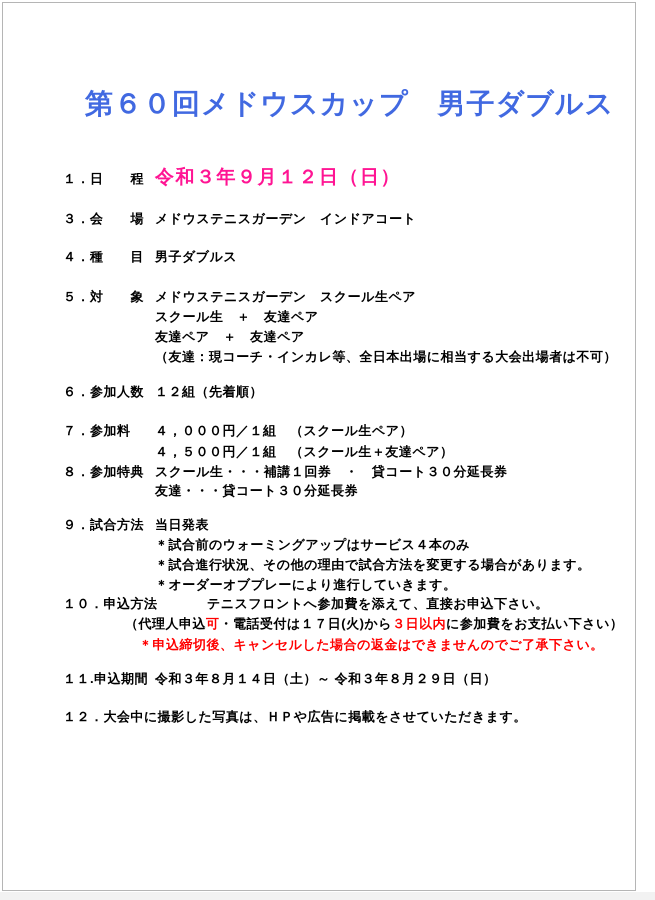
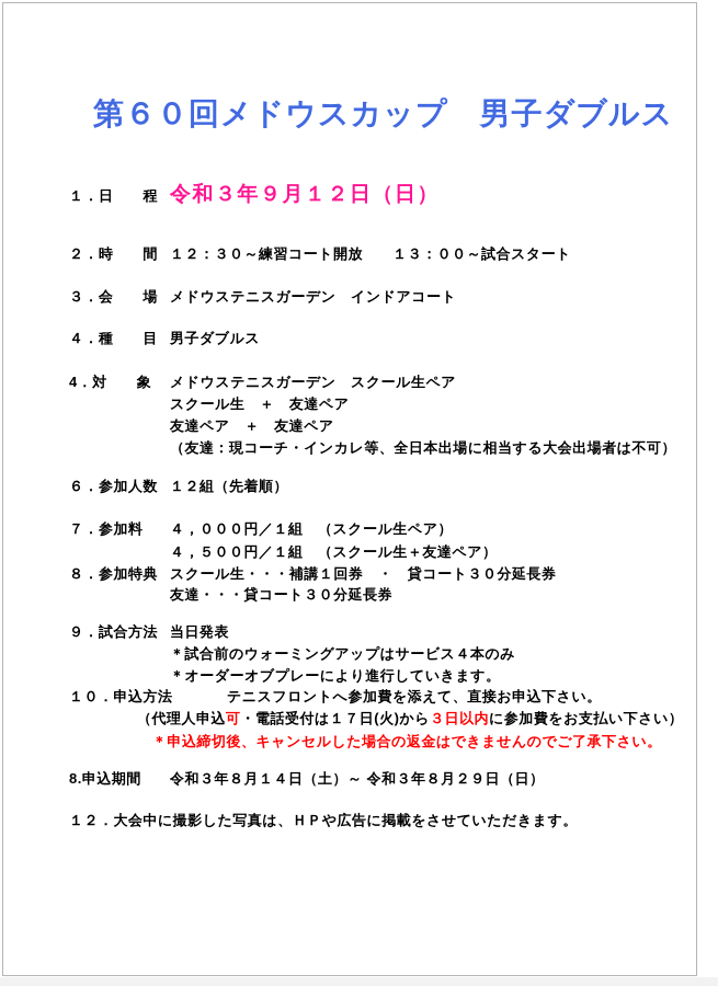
  第６０回メドウスカップ 男子ダブルス
  １．日 程
  令和３年９月１２日（日）
+ ２．時 間
+ １２：３０～練習コート開放 １３：００～試合スタート
  ３．会 場
  メドウステニスガーデン インドアコート
  ４．種 目
  男子ダブルス
- ５．対 象
+ 4．対 象
  メドウステニスガーデン スクール生ペア
  スクール生 ＋ 友達ペア
  友達ペア ＋ 友達ペア
  （友達：現コーチ・インカレ等、全日本出場に相当する大会出場者は不可）
  ６．参加人数
  １２組（先着順）
  ７．参加料
  ４，０００円／１組 （スクール生ペア）
  ４，５００円／１組 （スクール生＋友達ペア）
  ８．参加特典
  スクール生・・・補講１回券 ・ 貸コート３０分延長券
  友達・・・貸コート３０分延長券
  ９．試合方法
  当日発表
  ＊試合前のウォーミングアップはサービス４本のみ
- ＊試合進行状況、その他の理由で試合方法を変更する場合があります。
  ＊オーダーオブプレーにより進行していきます。
  １０．申込方法
  テニスフロントへ参加費を添えて、直接お申込下さい。
  （代理人申込可・電話受付は１７日(火)から３日以内に参加費をお支払い下さい）
  ＊申込締切後、キャンセルした場合の返金はできませんのでご了承下さい。
- １１.申込期間
+ 8.申込期間
  令和３年８月１４日（土）～ 令和３年８月２９日（日）
  １２．大会中に撮影した写真は、ＨＰや広告に掲載をさせていただきます。
